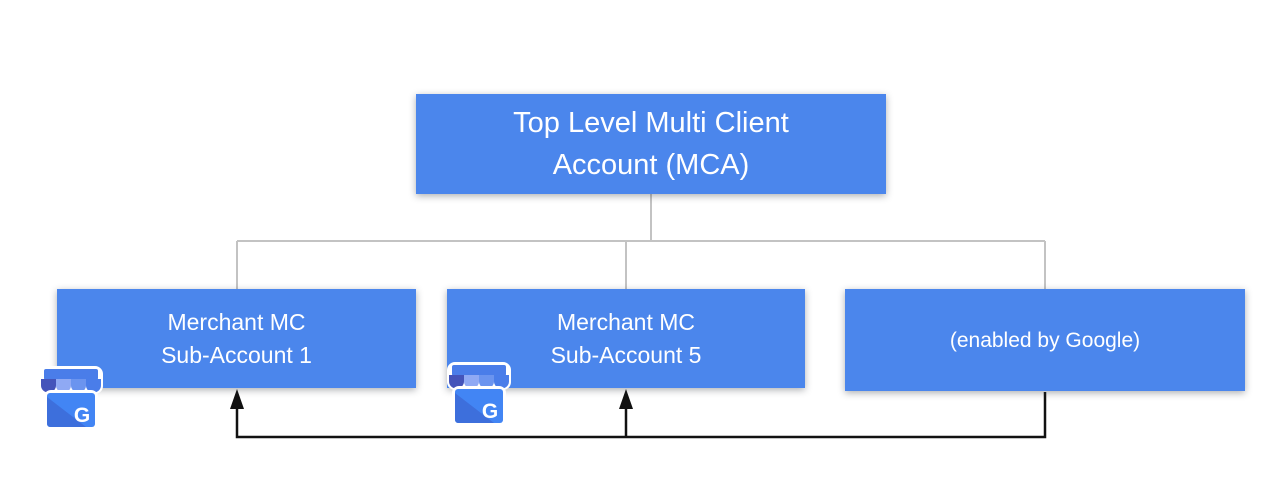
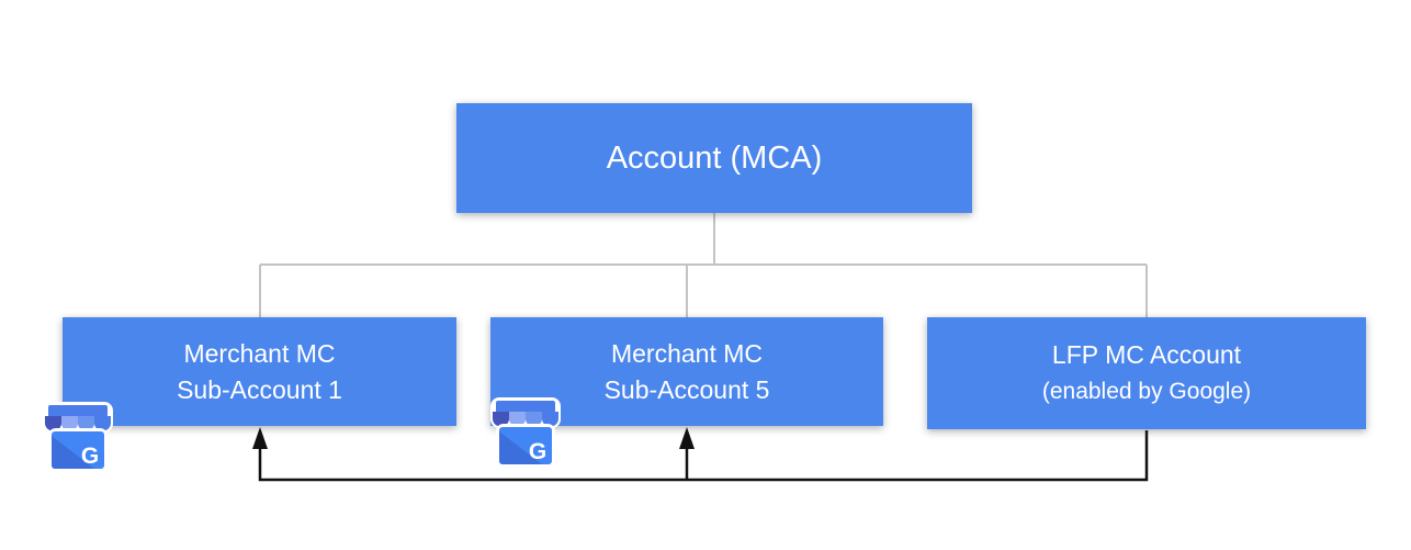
- Top Level Multi Client
  Account (MCA)
  Merchant MC
  Sub-Account 1
  Merchant MC
  Sub-Account 5
+ LFP MC Account
  (enabled by Google)
  G
  G
